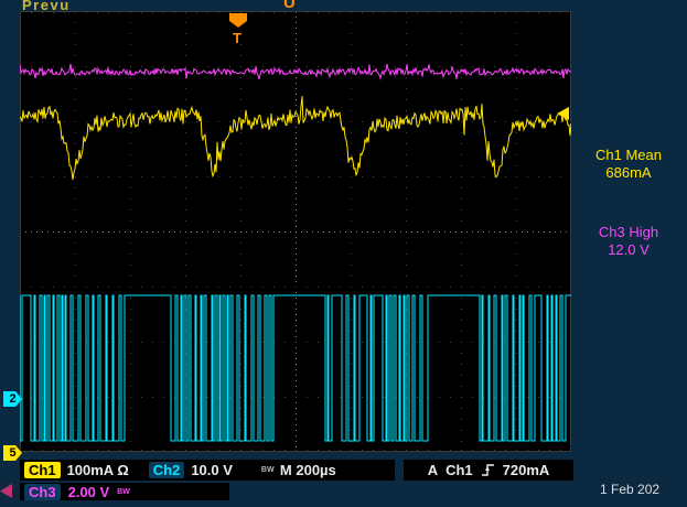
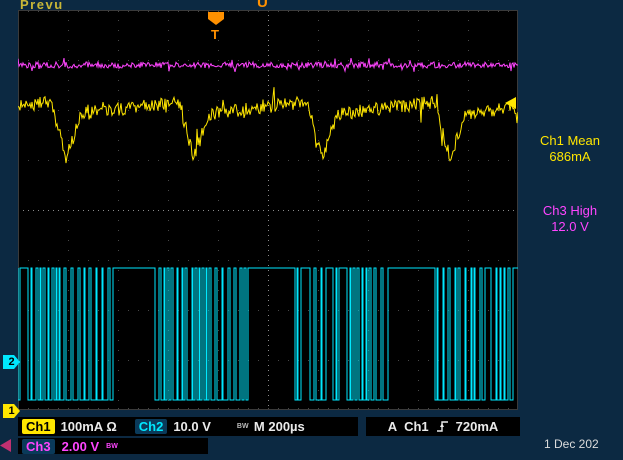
  Prevu
  U
  T
  2
- 5
+ 1
  Ch1 Mean
  686mA
  Ch3 High
  12.0 V
  Ch1
  100mA Ω
  Ch2
  10.0 V
  M 200µs
  A
  Ch1
  720mA
  Ch3
  2.00 V
- 1 Feb 202
+ 1 Dec 202
